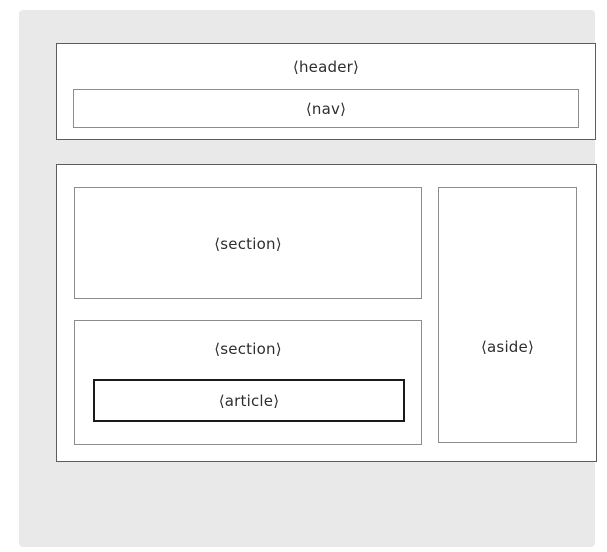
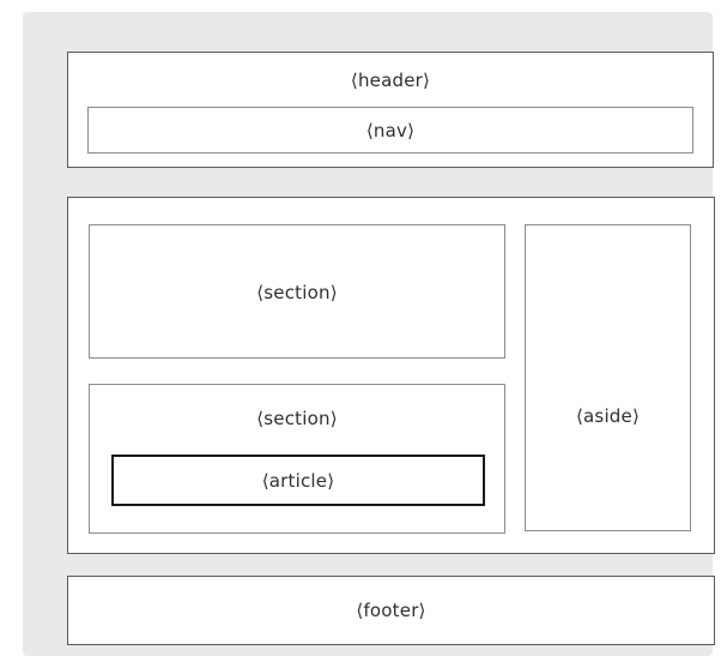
  ⟨header⟩
  ⟨nav⟩
  ⟨section⟩
  ⟨section⟩
  ⟨article⟩
  ⟨aside⟩
+ ⟨footer⟩
